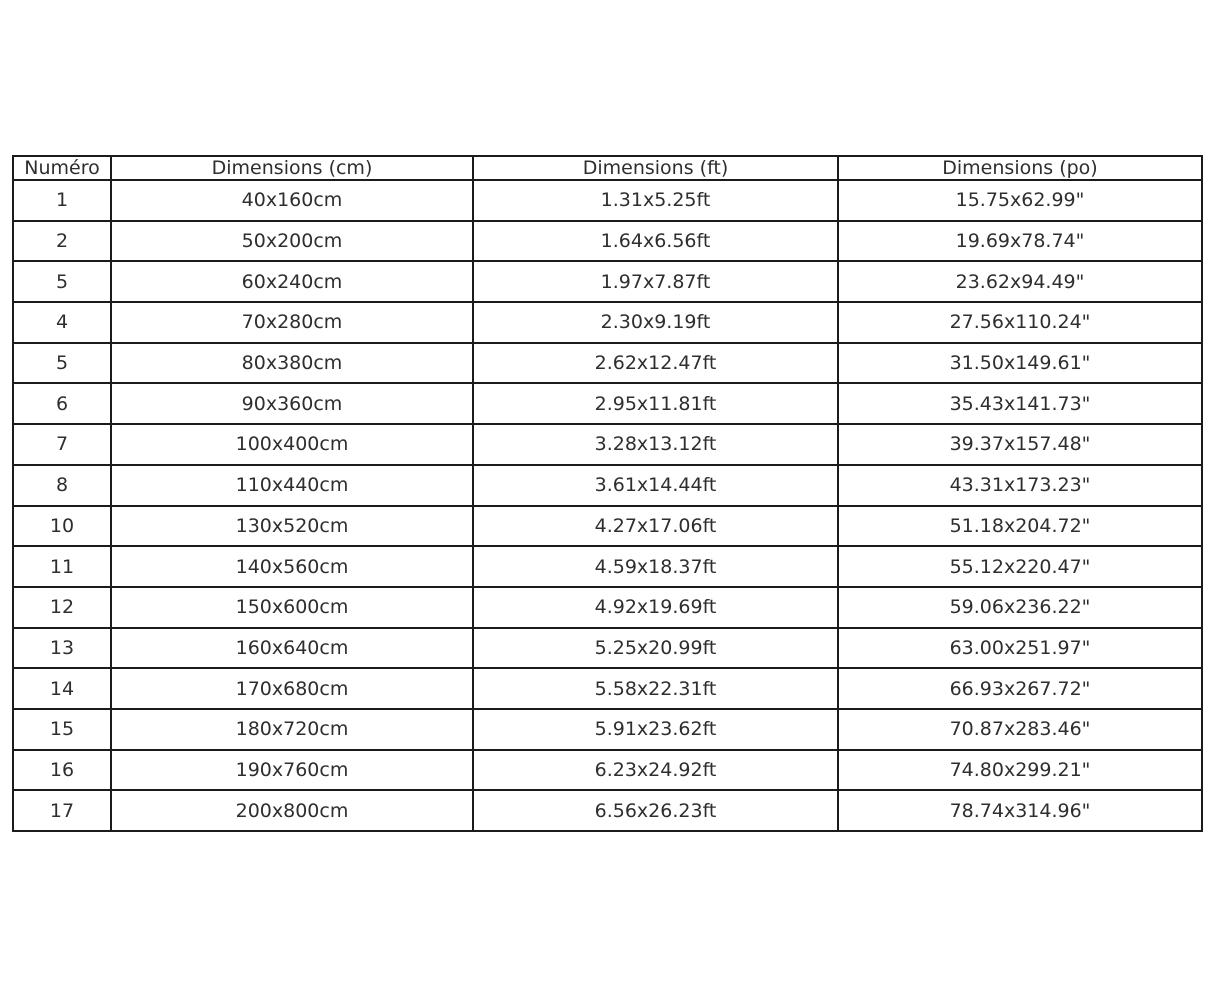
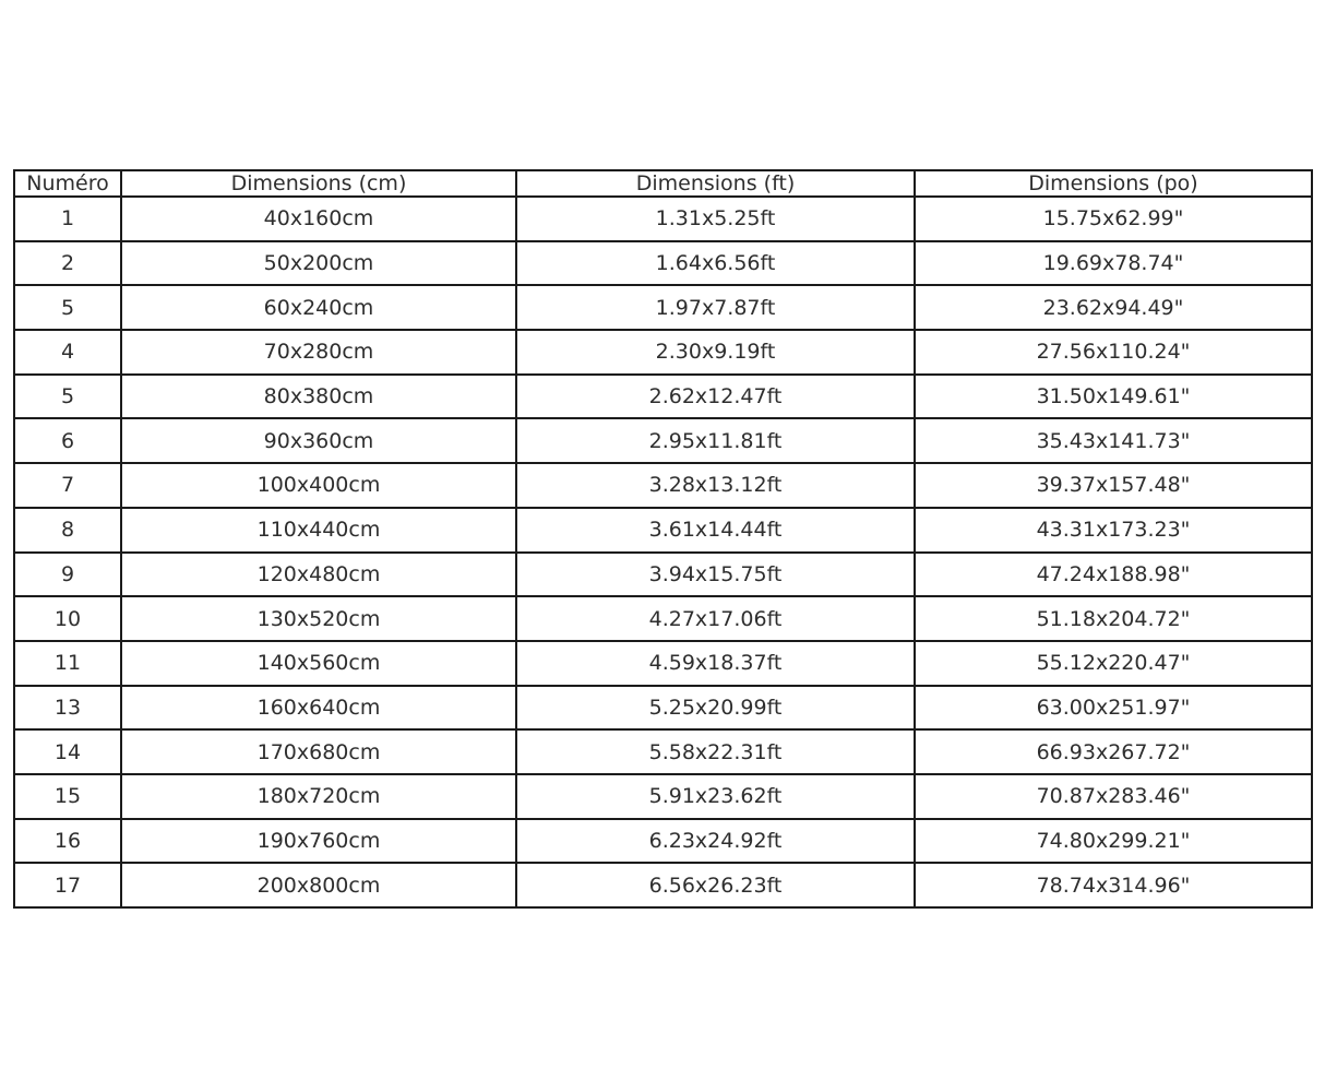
  Numéro	Dimensions (cm)	Dimensions (ft)	Dimensions (po)
  1	40x160cm	1.31x5.25ft	15.75x62.99"
  2	50x200cm	1.64x6.56ft	19.69x78.74"
  5	60x240cm	1.97x7.87ft	23.62x94.49"
  4	70x280cm	2.30x9.19ft	27.56x110.24"
  5	80x380cm	2.62x12.47ft	31.50x149.61"
  6	90x360cm	2.95x11.81ft	35.43x141.73"
  7	100x400cm	3.28x13.12ft	39.37x157.48"
  8	110x440cm	3.61x14.44ft	43.31x173.23"
+ 9	120x480cm	3.94x15.75ft	47.24x188.98"
  10	130x520cm	4.27x17.06ft	51.18x204.72"
  11	140x560cm	4.59x18.37ft	55.12x220.47"
- 12	150x600cm	4.92x19.69ft	59.06x236.22"
  13	160x640cm	5.25x20.99ft	63.00x251.97"
  14	170x680cm	5.58x22.31ft	66.93x267.72"
  15	180x720cm	5.91x23.62ft	70.87x283.46"
  16	190x760cm	6.23x24.92ft	74.80x299.21"
  17	200x800cm	6.56x26.23ft	78.74x314.96"
